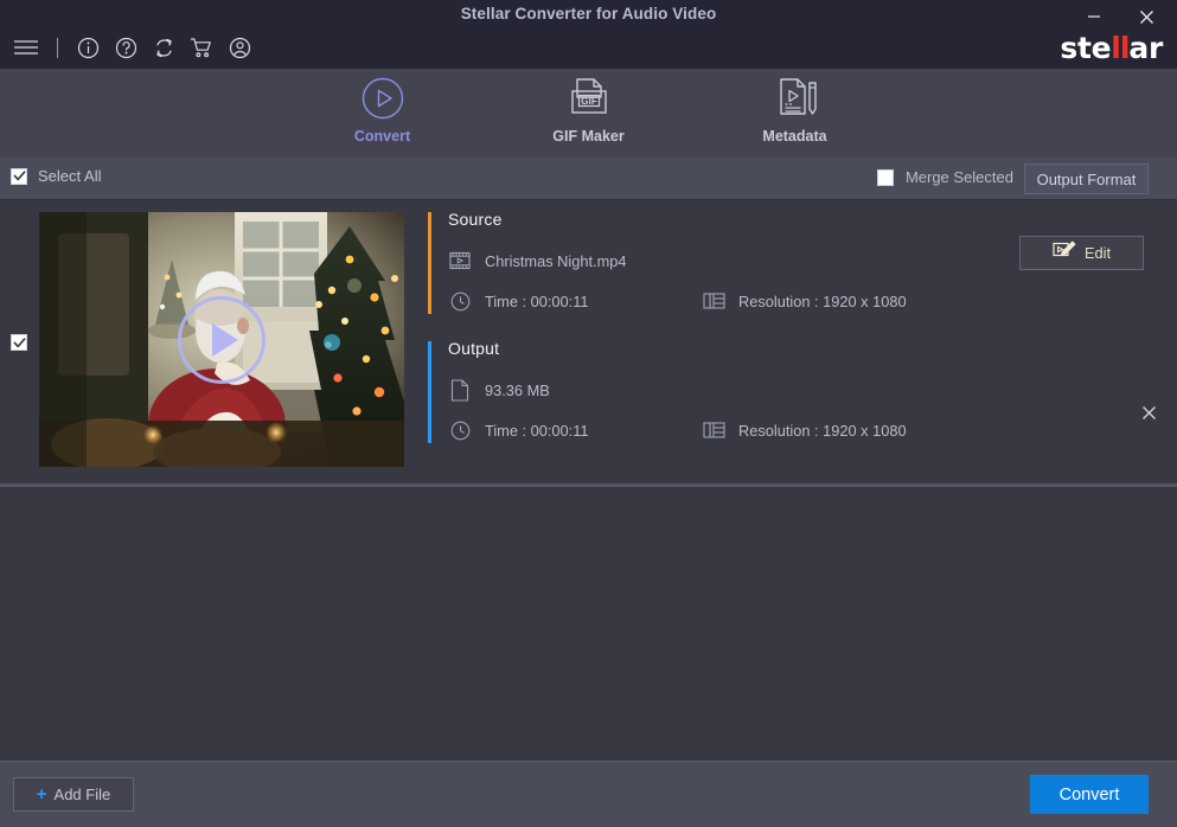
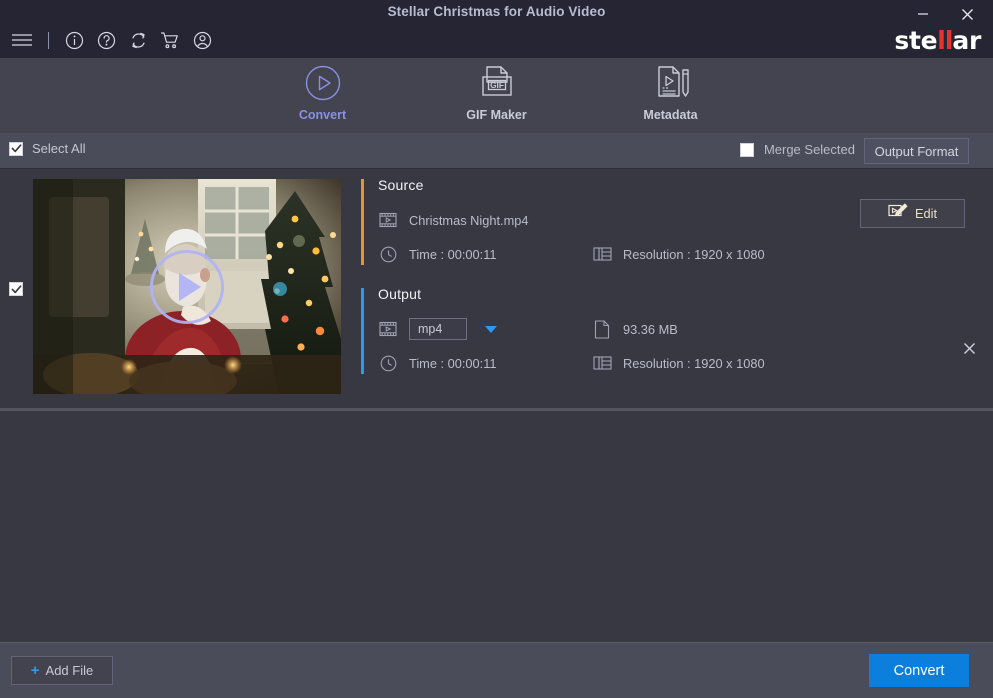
- Stellar Converter for Audio Video
+ Stellar Christmas for Audio Video
  stellar
  Convert
  GIF
  GIF Maker
  Metadata
  Select All
  Merge Selected
  Output Format
  Source
  Christmas Night.mp4
  Time : 00:00:11
  Resolution : 1920 x 1080
  Output
+ mp4
  93.36 MB
  Time : 00:00:11
  Resolution : 1920 x 1080
  Edit
  +
  Add File
  Convert
